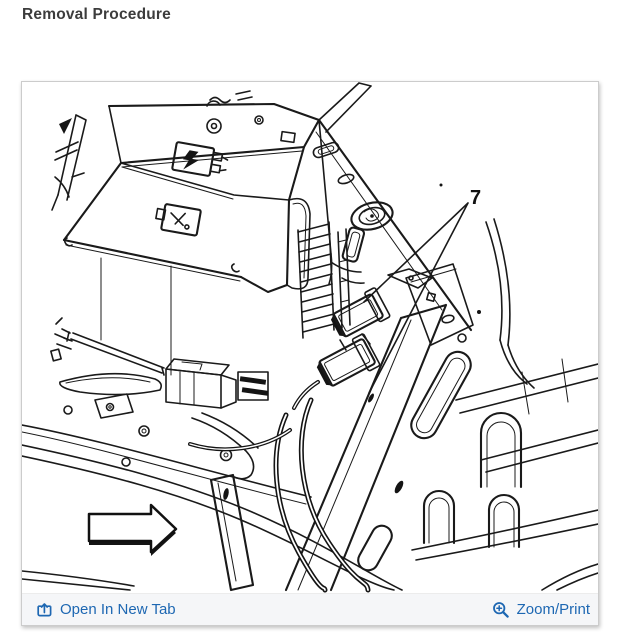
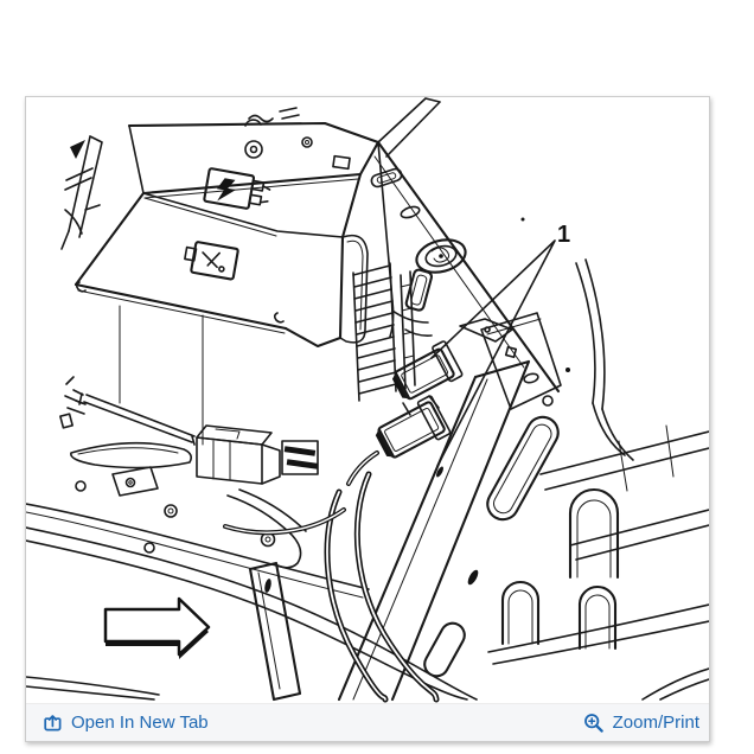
- Removal Procedure
- 7
+ 1
  Open In New Tab
  Zoom/Print
